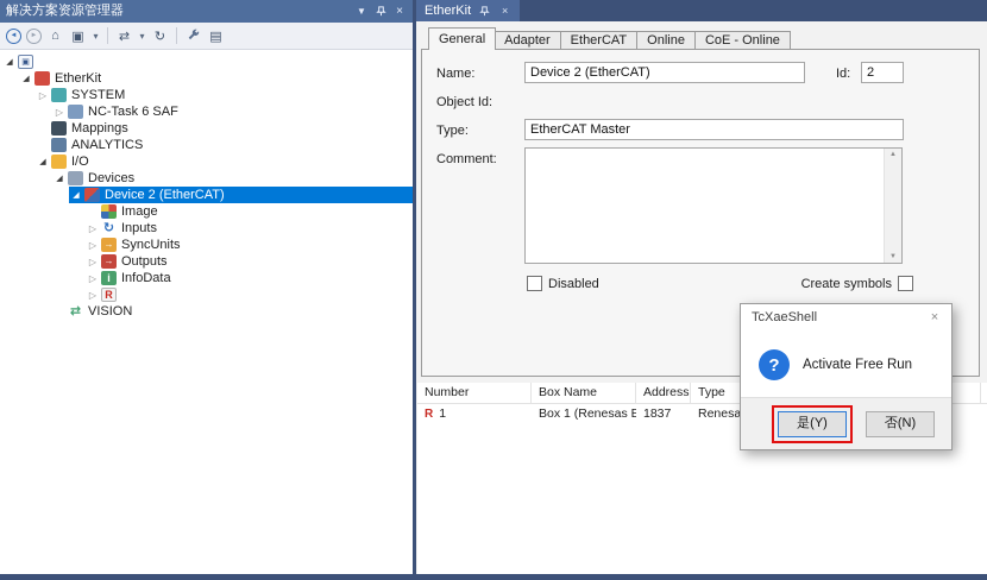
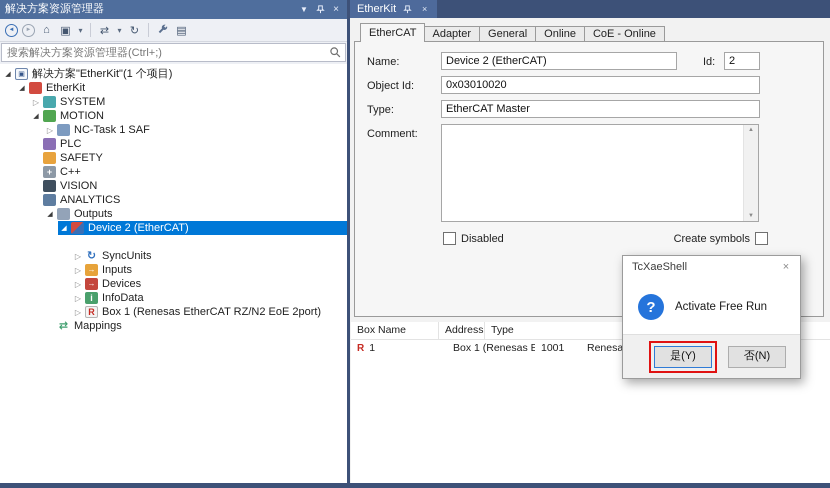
  解决方案资源管理器
  ▼
  ×
  ⌂
  ▣
  ▾
  ⇄
  ▾
  ↻
  ▤
+ 搜索解决方案资源管理器(Ctrl+;)
+ 解决方案"EtherKit"(1 个项目)
  EtherKit
  ▷
  SYSTEM
+ MOTION
  ▷
- NC-Task 6 SAF
+ NC-Task 1 SAF
+ PLC
+ SAFETY
+ +
+ C++
- Mappings
+ VISION
  ANALYTICS
- I/O
- Devices
+ Outputs
  Device 2 (EtherCAT)
- Image
  ▷
  ↻
- Inputs
+ SyncUnits
  ▷
  →
- SyncUnits
+ Inputs
  ▷
  →
- Outputs
+ Devices
  ▷
  i
  InfoData
  ▷
  R
+ Box 1 (Renesas EtherCAT RZ/N2 EoE 2port)
  ⇄
- VISION
+ Mappings
  EtherKit
  ×
- General
+ EtherCAT
  Adapter
- EtherCAT
+ General
  Online
  CoE - Online
  Name:
  Device 2 (EtherCAT)
  Id:
  2
  Object Id:
+ 0x03010020
  Type:
  EtherCAT Master
  Comment:
  Disabled
  Create symbols
- Number
  Box Name
  Address
  Type
  R
  1
- 1837
+ 1001
  Renesa
  TcXaeShell
  ×
  ?
  Activate Free Run
  是(Y)
  否(N)
